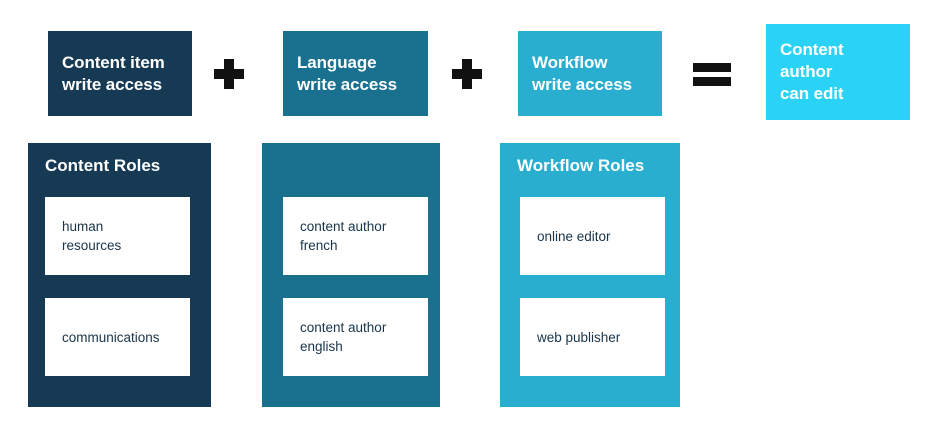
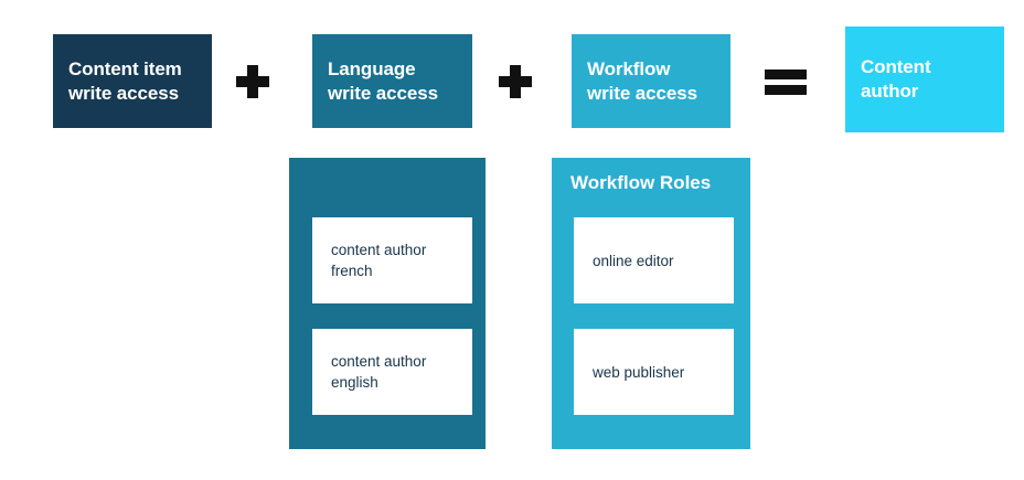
  Content item
  write access
  Language
  write access
  Workflow
  write access
  Content
  author
- can edit
- Content Roles
- human
- resources
- communications
  content author
  french
  content author
  english
  Workflow Roles
  online editor
  web publisher
